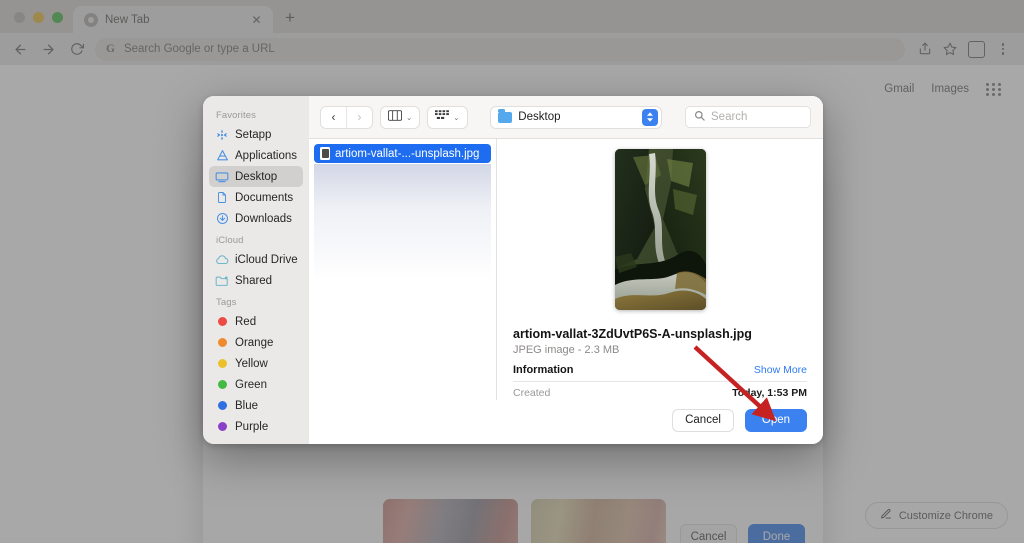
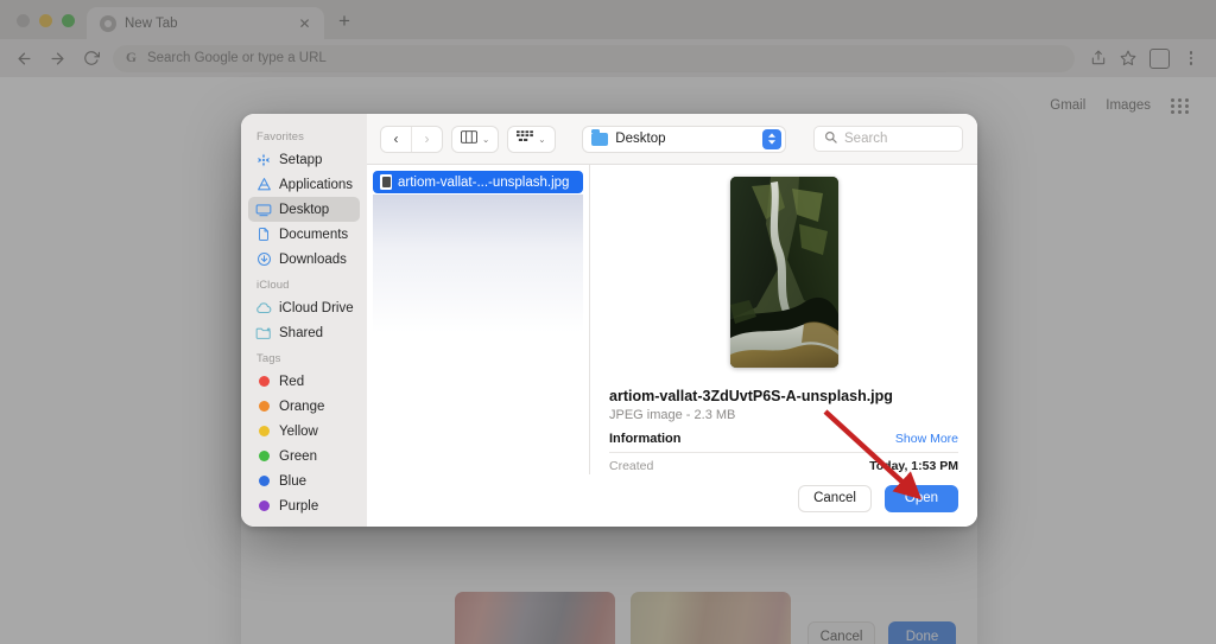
  New Tab
  ✕
  +
  G
  Search Google or type a URL
  Gmail
  Images
  Cancel
  Done
- Customize Chrome
  Favorites
  Setapp
  Applications
  Desktop
  Documents
  Downloads
  iCloud
  iCloud Drive
  Shared
  Tags
  Red
  Orange
  Yellow
  Green
  Blue
  Purple
  ‹
  ›
  ⌄
  ⌄
  Desktop
  Search
  artiom-vallat-...-unsplash.jpg
  artiom-vallat-3ZdUvtP6S-A-unsplash.jpg
  JPEG image - 2.3 MB
  Information
  Show More
  Created
  Toay, 1:53 PM
  Cancel
  Open
